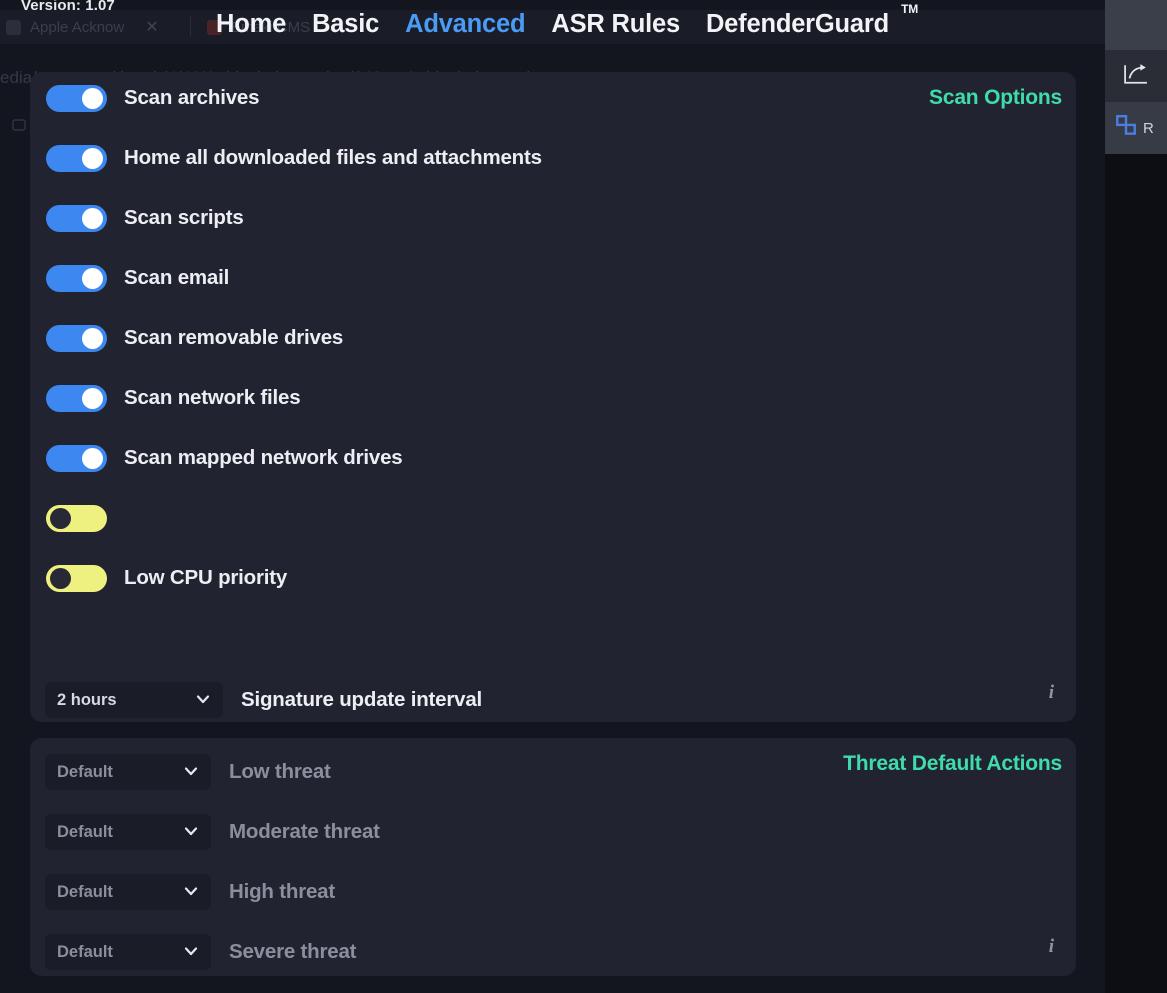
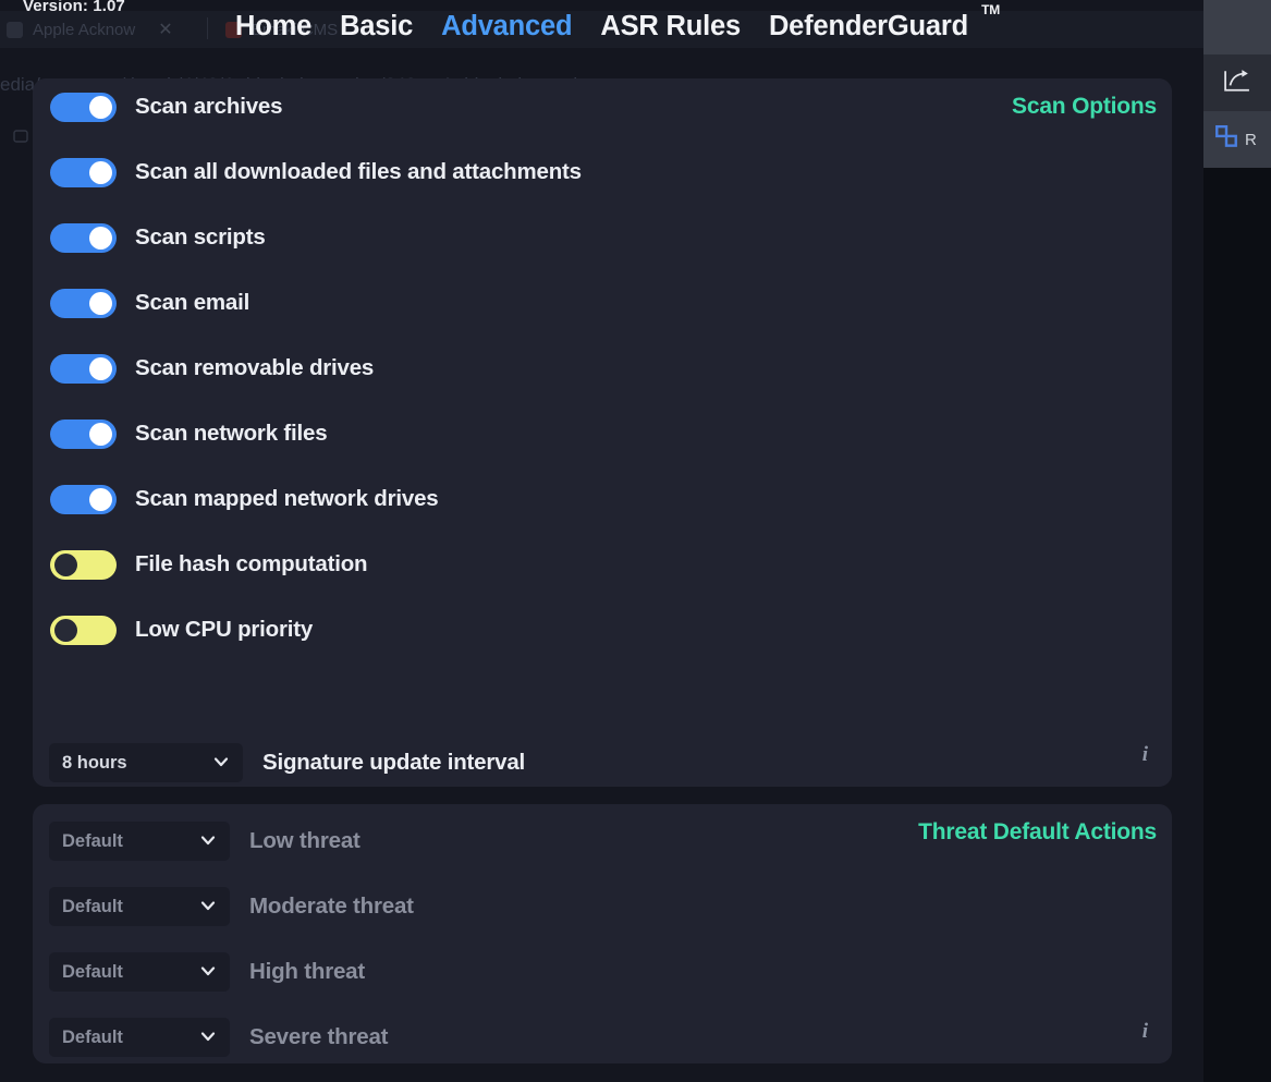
  Apple Acknow
  ✕
  Emaki CMS
  R
  Version: 1.07
  Home
  Basic
  Advanced
  ASR Rules
  DefenderGuard
  TM
  Scan Options
  Scan archives
- Home all downloaded files and attachments
+ Scan all downloaded files and attachments
  Scan scripts
  Scan email
  Scan removable drives
  Scan network files
  Scan mapped network drives
+ File hash computation
  Low CPU priority
- 2 hours
+ 8 hours
  Signature update interval
  i
  Threat Default Actions
  Default
  Low threat
  Default
  Moderate threat
  Default
  High threat
  Default
  Severe threat
  i
